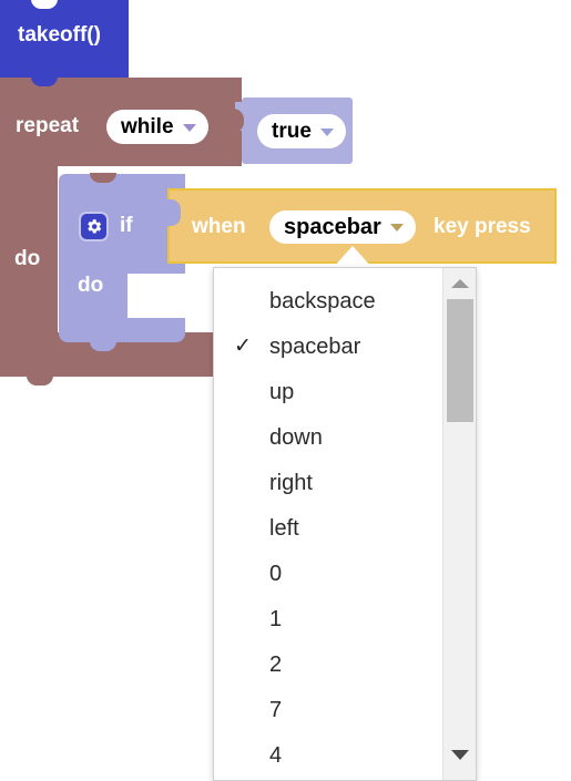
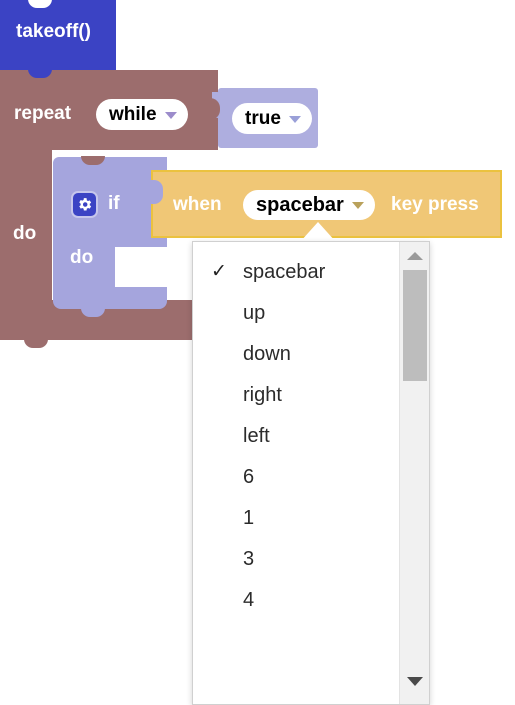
  takeoff()
  repeat
  do
  while
  true
  if
  do
  when
  spacebar
  key press
- backspace
  ✓
  spacebar
  up
  down
  right
  left
- 0
+ 6
  1
- 2
- 7
+ 3
  4
